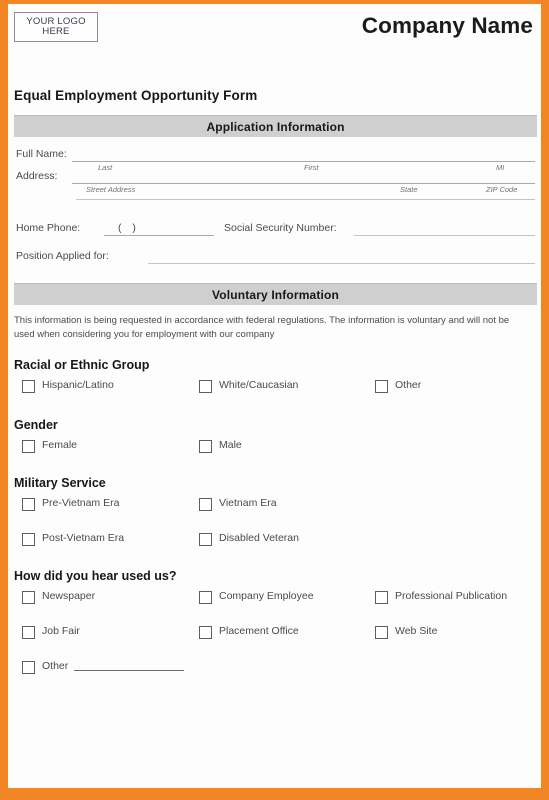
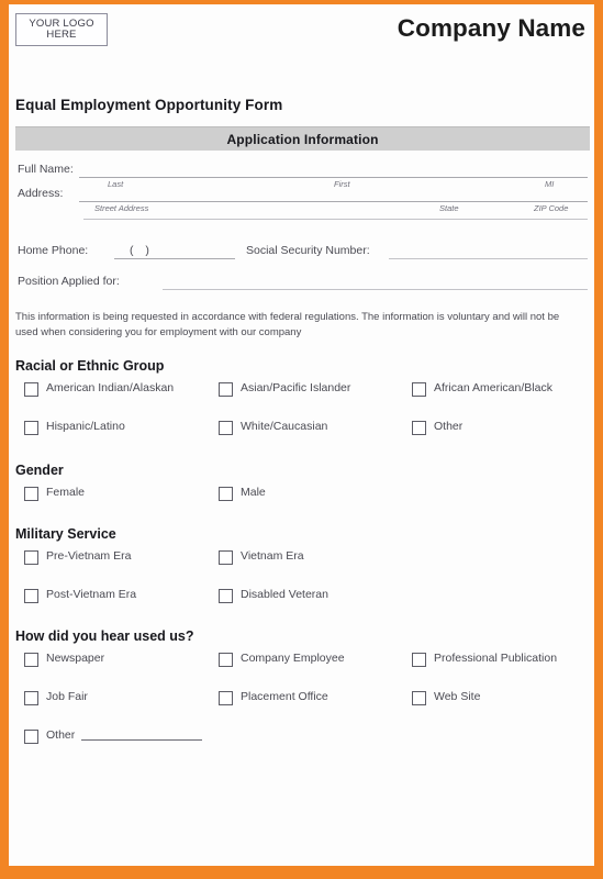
  YOUR LOGO
  HERE
  Company Name
  Equal Employment Opportunity Form
  Application Information
  Full Name:
  Last
  First
  MI
  Address:
  Street Address
  State
  ZIP Code
  Home Phone:
  ( )
  Social Security Number:
  Position Applied for:
- Voluntary Information
  This information is being requested in accordance with federal regulations. The information is voluntary and will not be used when considering you for employment with our company
  Racial or Ethnic Group
+ American Indian/Alaskan
+ Asian/Pacific Islander
+ African American/Black
  Hispanic/Latino
  White/Caucasian
  Other
  Gender
  Female
  Male
  Military Service
  Pre-Vietnam Era
  Vietnam Era
  Post-Vietnam Era
  Disabled Veteran
  How did you hear used us?
  Newspaper
  Company Employee
  Professional Publication
  Job Fair
  Placement Office
  Web Site
  Other
